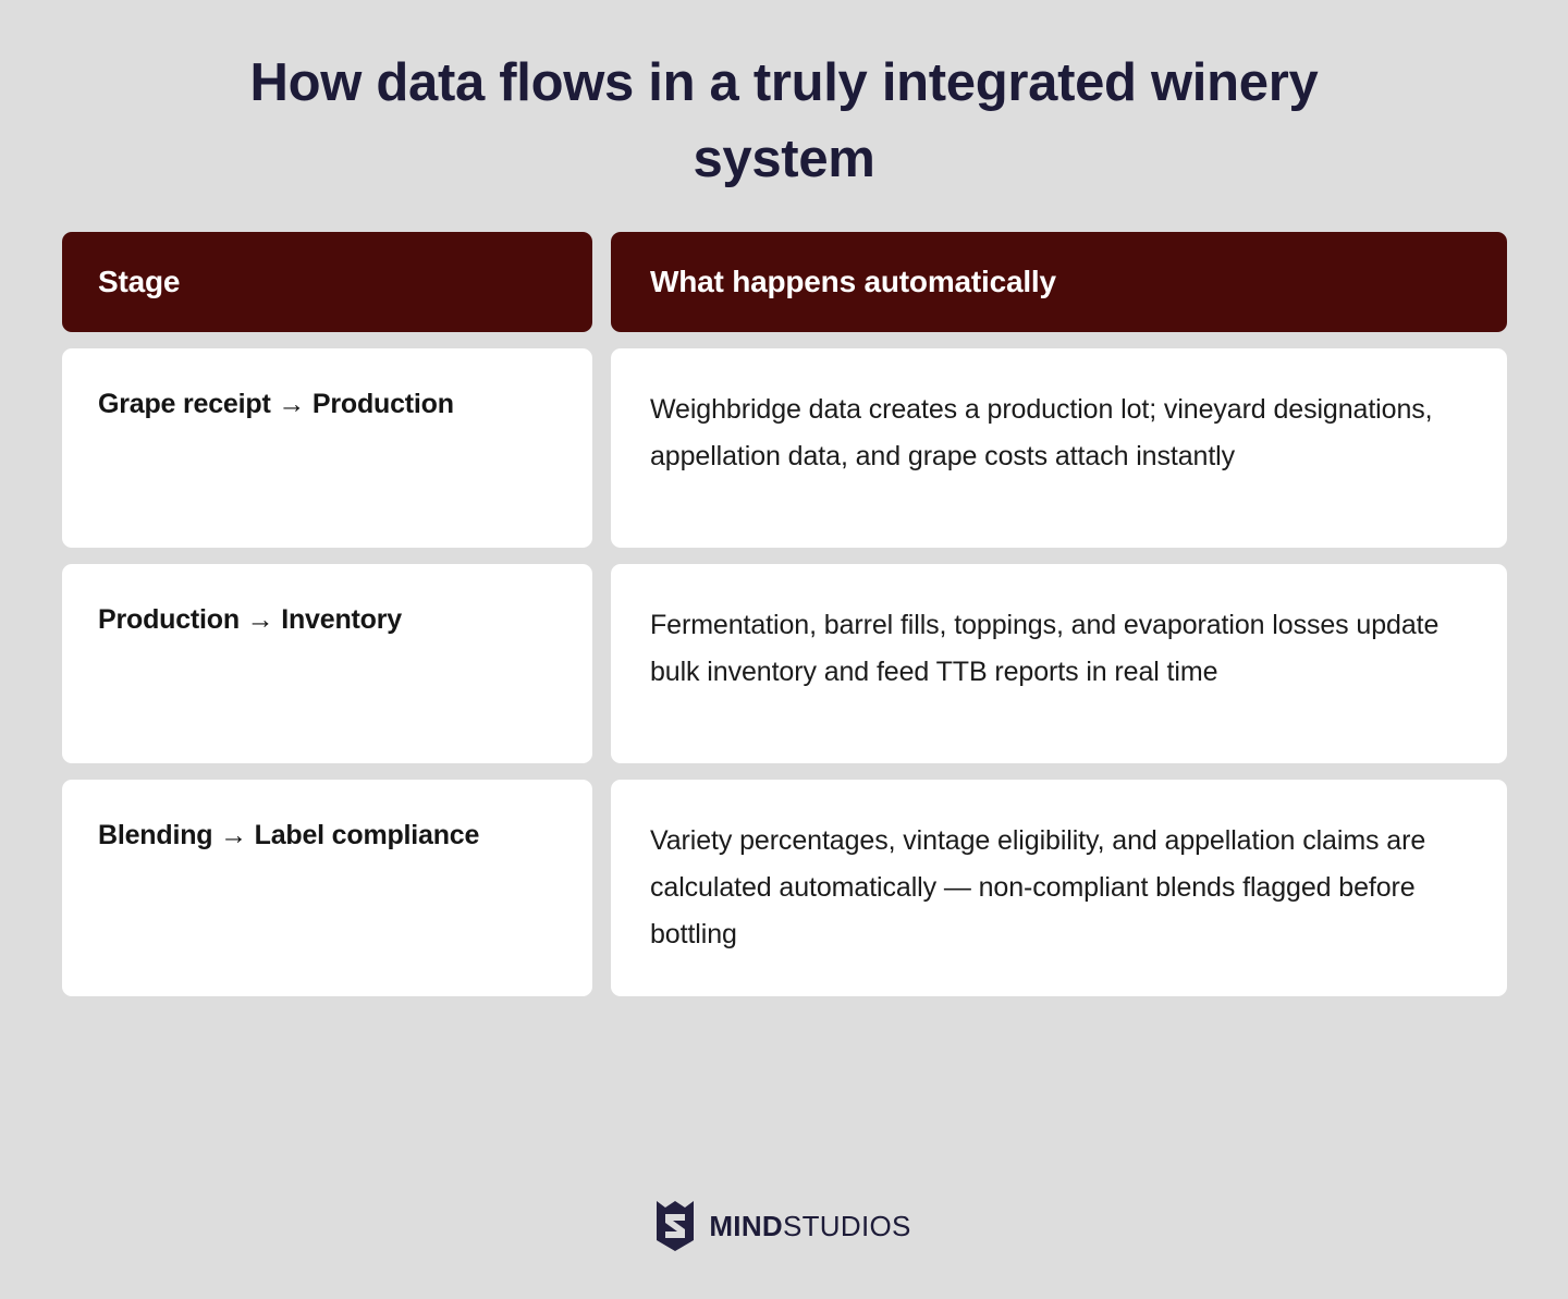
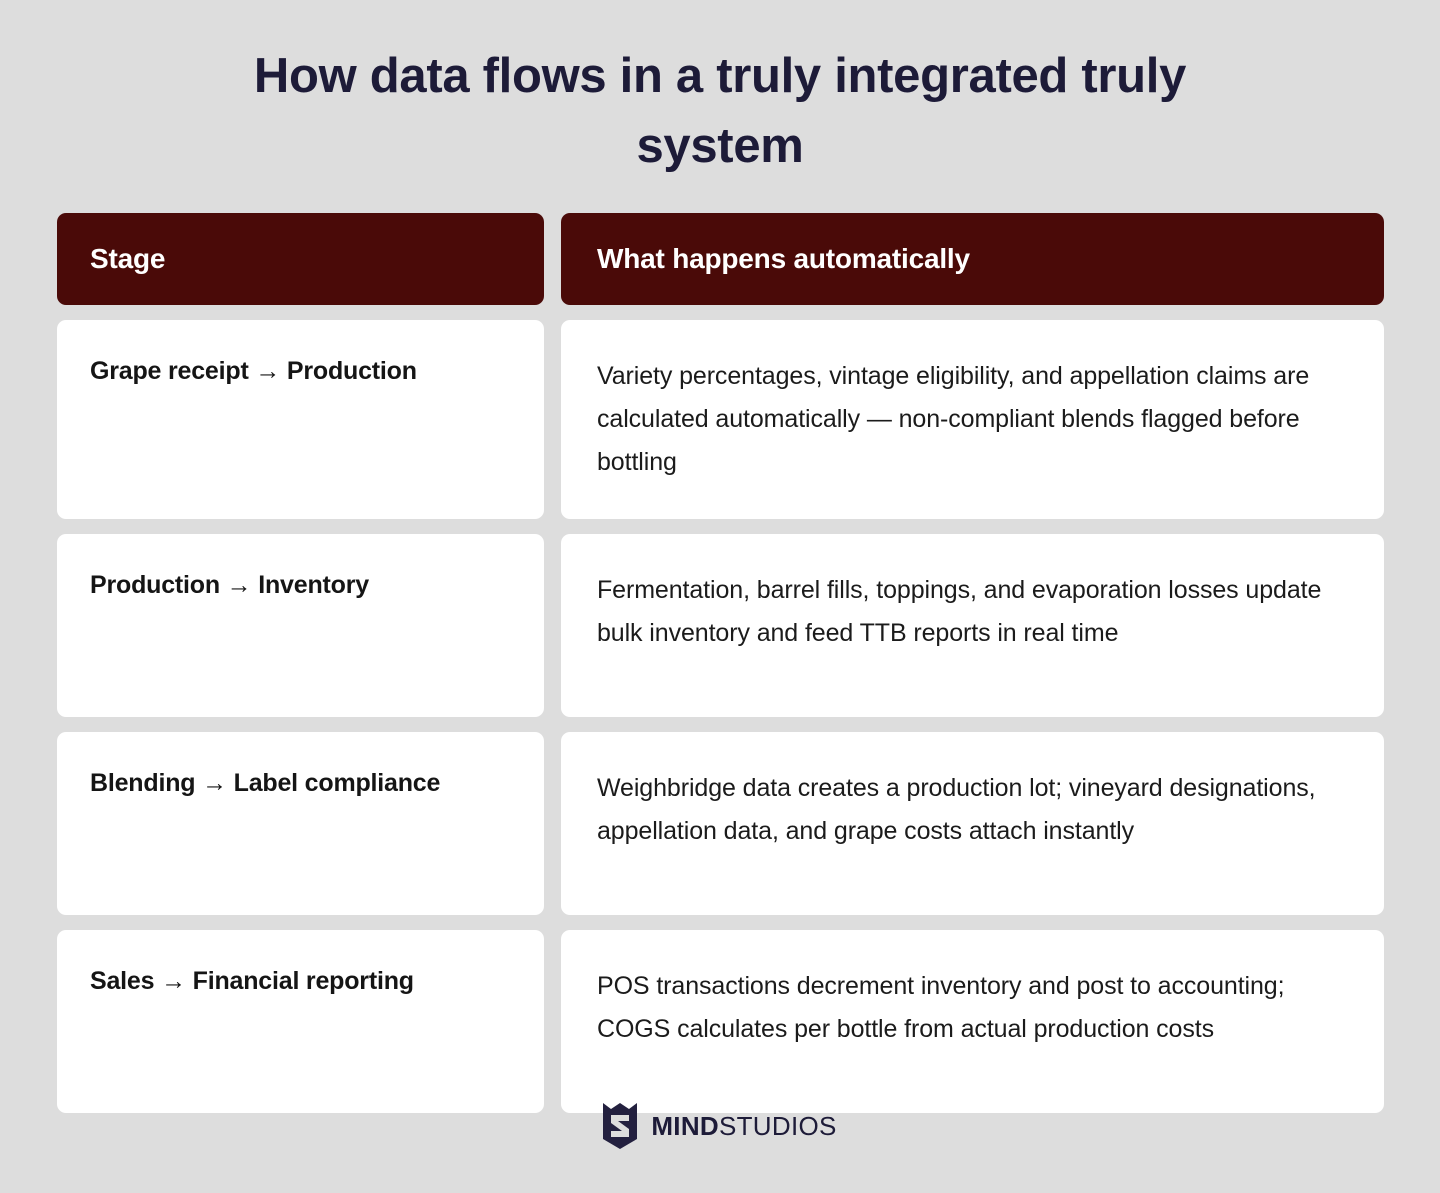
- How data flows in a truly integrated winery system
+ How data flows in a truly integrated truly system
  Stage
  What happens automatically
  Grape receipt → Production
- Weighbridge data creates a production lot; vineyard designations, appellation data, and grape costs attach instantly
+ Variety percentages, vintage eligibility, and appellation claims are calculated automatically — non-compliant blends flagged before bottling
  Production → Inventory
  Fermentation, barrel fills, toppings, and evaporation losses update bulk inventory and feed TTB reports in real time
  Blending → Label compliance
- Variety percentages, vintage eligibility, and appellation claims are calculated automatically — non-compliant blends flagged before bottling
+ Weighbridge data creates a production lot; vineyard designations, appellation data, and grape costs attach instantly
+ Sales → Financial reporting
+ POS transactions decrement inventory and post to accounting; COGS calculates per bottle from actual production costs
  MINDSTUDIOS
